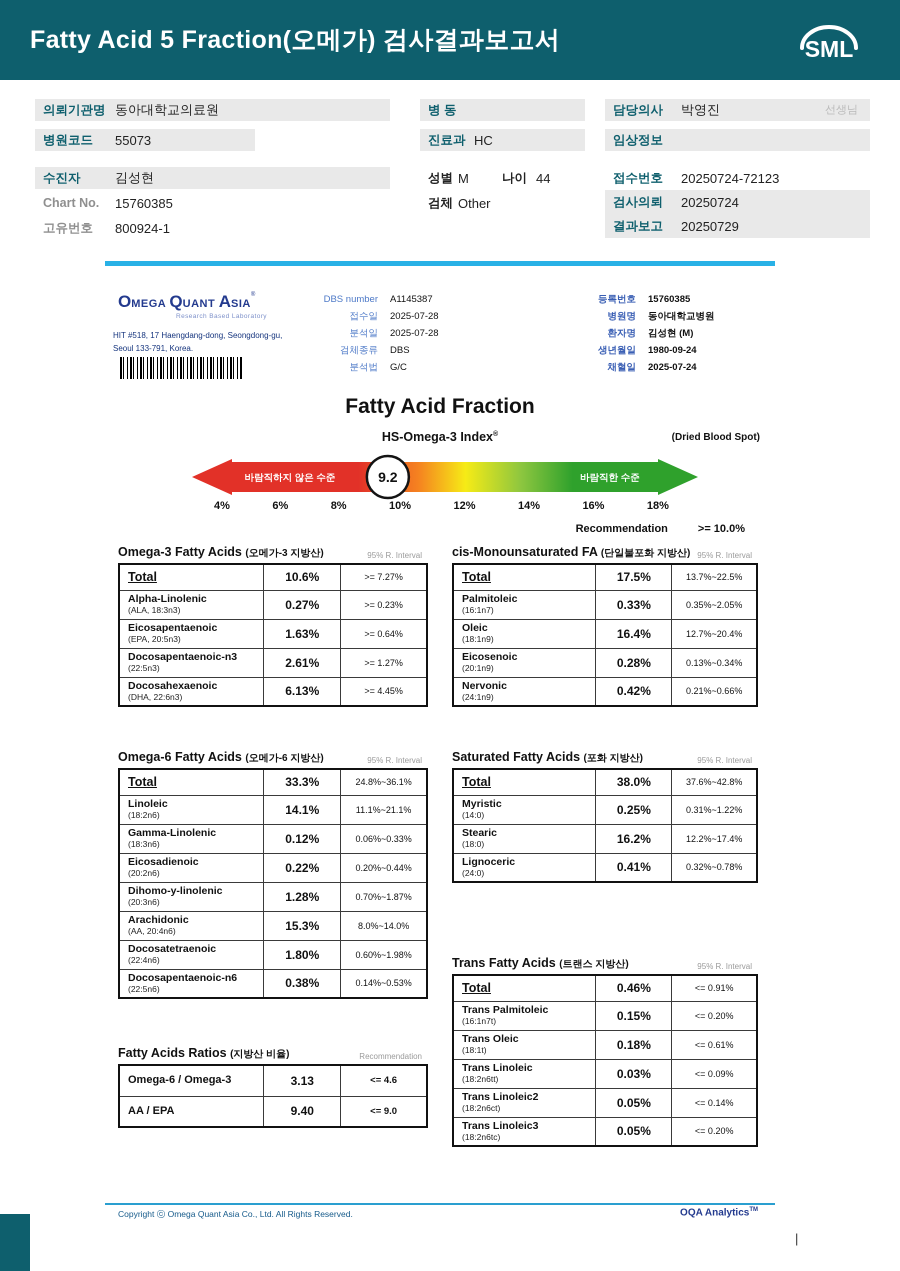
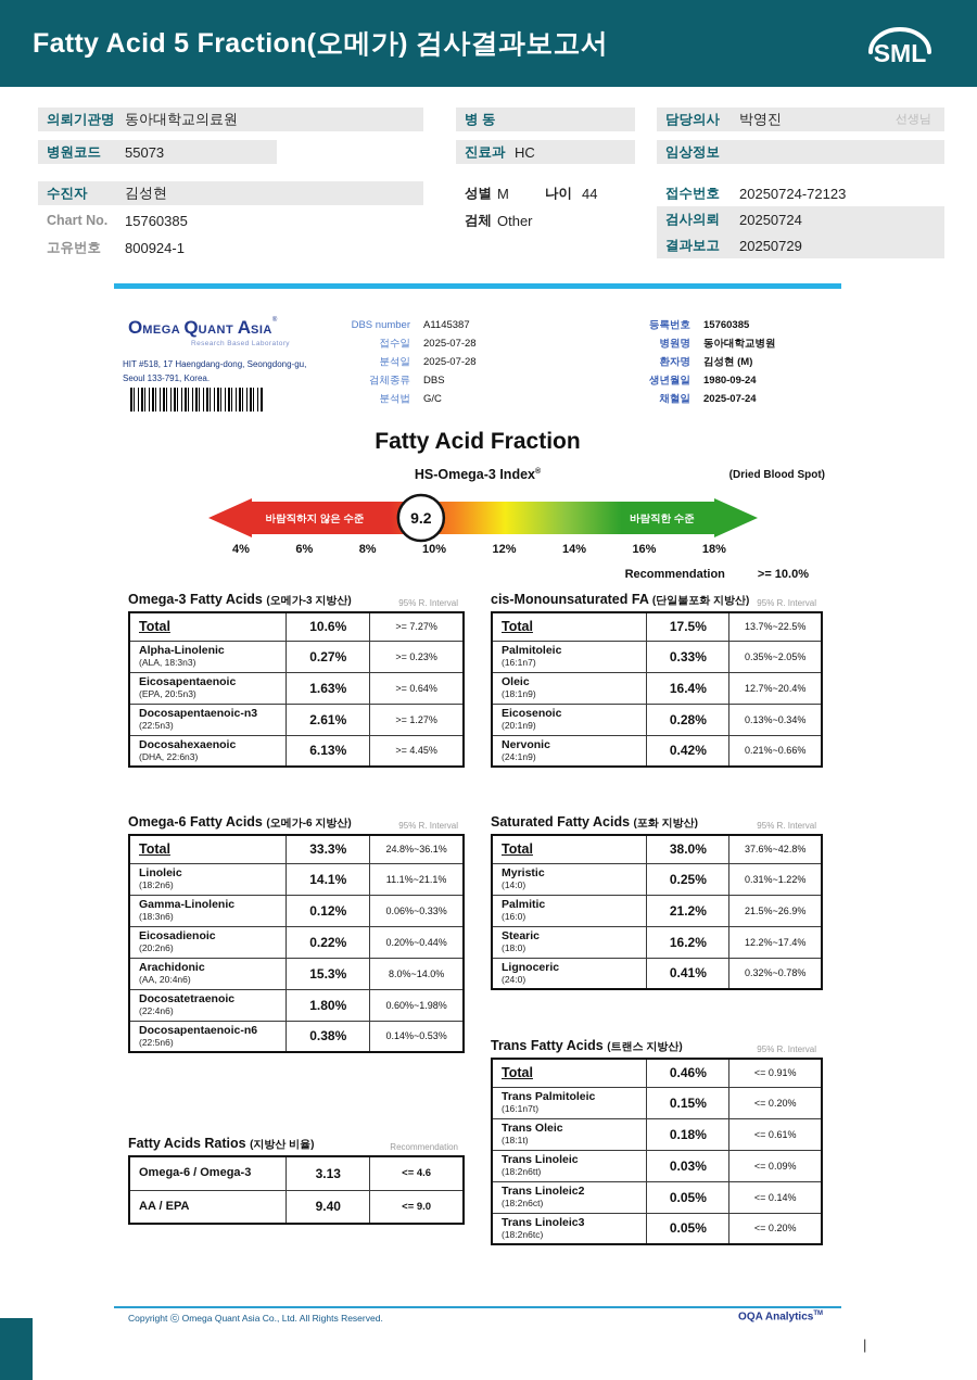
  Fatty Acid 5 Fraction(오메가) 검사결과보고서
  SML
  의뢰기관명
  동아대학교의료원
  병 동
  담당의사
  박영진
  선생님
  병원코드
  55073
  진료과
  HC
  임상정보
  수진자
  김성현
  성별
  M
  나이
  44
  접수번호
  20250724-72123
  Chart No.
  15760385
  검체
  Other
  고유번호
  800924-1
  검사의뢰
  20250724
  결과보고
  20250729
  OMEGA QUANT ASIA
  HIT #518, 17 Haengdang-dong, Seongdong-gu,
  Seoul 133-791, Korea.
  DBS number
  A1145387
  접수일
  2025-07-28
  분석일
  2025-07-28
  검체종류
  DBS
  분석법
  G/C
  등록번호
  15760385
  병원명
  동아대학교병원
  환자명
  김성현 (M)
  생년월일
  1980-09-24
  채혈일
  2025-07-24
  Fatty Acid Fraction
  HS-Omega-3 Index
  (Dried Blood Spot)
  바람직하지 않은 수준
  바람직한 수준
  9.2
  4%
  6%
  8%
  10%
  12%
  14%
  16%
  18%
  Recommendation
  >= 10.0%
  Omega-3 Fatty Acids (오메가-3 지방산)
  95% R. Interval
  Total	10.6%	>= 7.27%
  Alpha-Linolenic(ALA, 18:3n3)	0.27%	>= 0.23%
  Eicosapentaenoic(EPA, 20:5n3)	1.63%	>= 0.64%
  Docosapentaenoic-n3(22:5n3)	2.61%	>= 1.27%
  Docosahexaenoic(DHA, 22:6n3)	6.13%	>= 4.45%
  cis-Monounsaturated FA (단일불포화 지방산)
  95% R. Interval
  Total	17.5%	13.7%~22.5%
  Palmitoleic(16:1n7)	0.33%	0.35%~2.05%
  Oleic(18:1n9)	16.4%	12.7%~20.4%
  Eicosenoic(20:1n9)	0.28%	0.13%~0.34%
  Nervonic(24:1n9)	0.42%	0.21%~0.66%
  Omega-6 Fatty Acids (오메가-6 지방산)
  95% R. Interval
  Total	33.3%	24.8%~36.1%
  Linoleic(18:2n6)	14.1%	11.1%~21.1%
  Gamma-Linolenic(18:3n6)	0.12%	0.06%~0.33%
  Eicosadienoic(20:2n6)	0.22%	0.20%~0.44%
- Dihomo-y-linolenic(20:3n6)	1.28%	0.70%~1.87%
  Arachidonic(AA, 20:4n6)	15.3%	8.0%~14.0%
  Docosatetraenoic(22:4n6)	1.80%	0.60%~1.98%
  Docosapentaenoic-n6(22:5n6)	0.38%	0.14%~0.53%
  Saturated Fatty Acids (포화 지방산)
  95% R. Interval
  Total	38.0%	37.6%~42.8%
  Myristic(14:0)	0.25%	0.31%~1.22%
+ Palmitic(16:0)	21.2%	21.5%~26.9%
  Stearic(18:0)	16.2%	12.2%~17.4%
  Lignoceric(24:0)	0.41%	0.32%~0.78%
  Trans Fatty Acids (트랜스 지방산)
  95% R. Interval
  Total	0.46%	<= 0.91%
  Trans Palmitoleic(16:1n7t)	0.15%	<= 0.20%
  Trans Oleic(18:1t)	0.18%	<= 0.61%
  Trans Linoleic(18:2n6tt)	0.03%	<= 0.09%
  Trans Linoleic2(18:2n6ct)	0.05%	<= 0.14%
  Trans Linoleic3(18:2n6tc)	0.05%	<= 0.20%
  Fatty Acids Ratios (지방산 비율)
  Recommendation
  Omega-6 / Omega-3	3.13	<= 4.6
  AA / EPA	9.40	<= 9.0
  Copyright ⓒ Omega Quant Asia Co., Ltd. All Rights Reserved.
  OQA Analytics
  |
